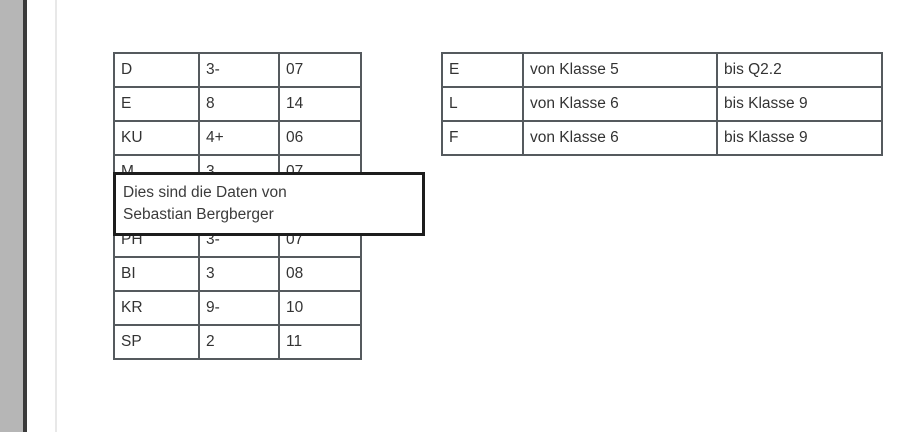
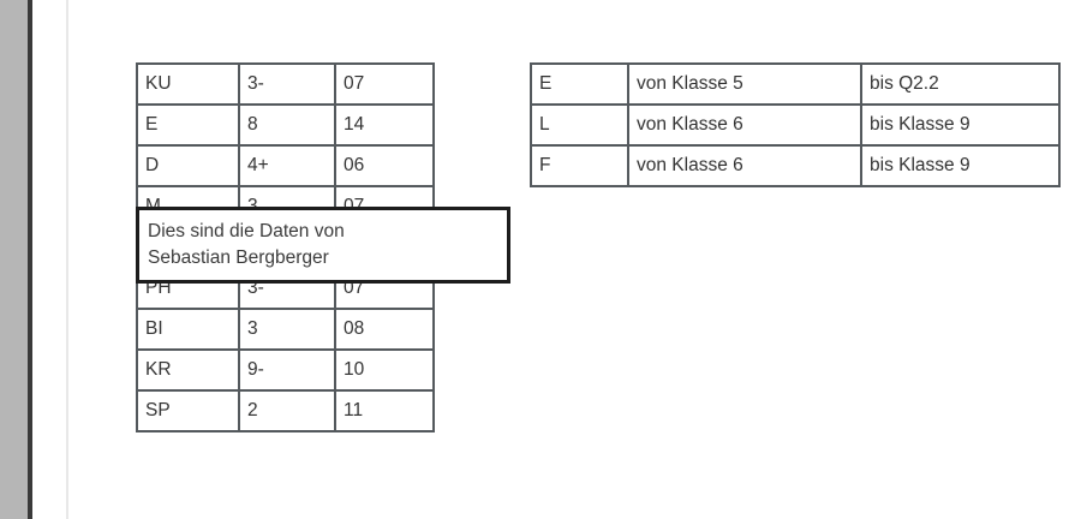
- D	3-	07
+ KU	3-	07
  E	8	14
- KU	4+	06
+ D	4+	06
  PH	3-	07
  BI	3	08
  KR	9-	10
  SP	2	11
  E	von Klasse 5	bis Q2.2
  L	von Klasse 6	bis Klasse 9
  F	von Klasse 6	bis Klasse 9
  Dies sind die Daten von
  Sebastian Bergberger
